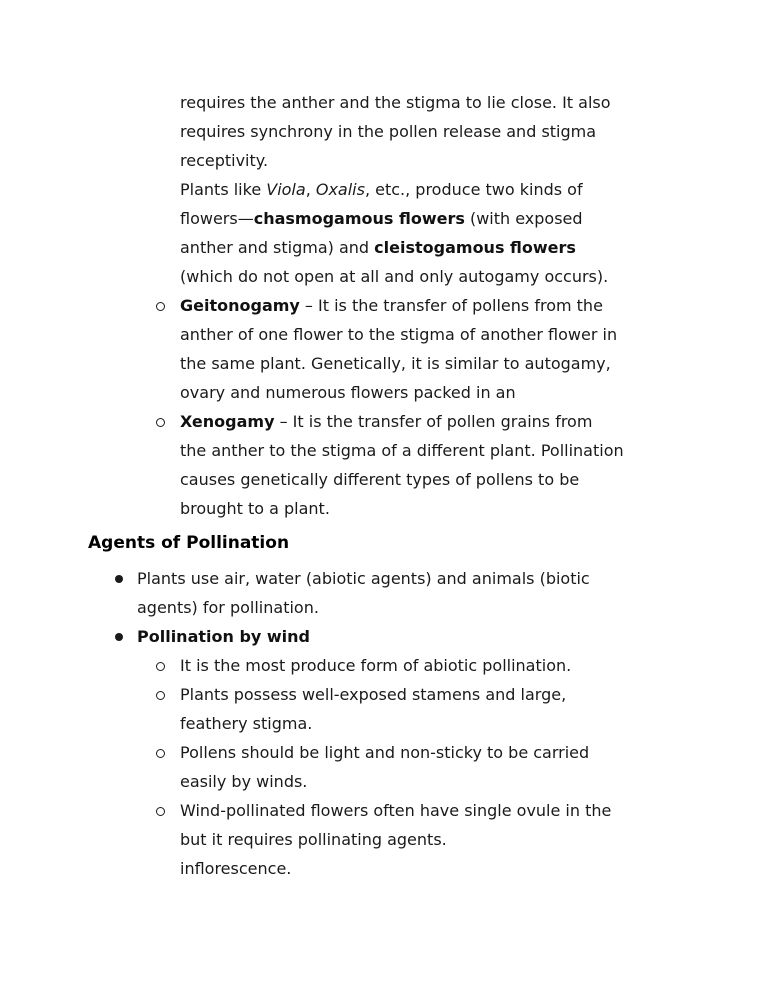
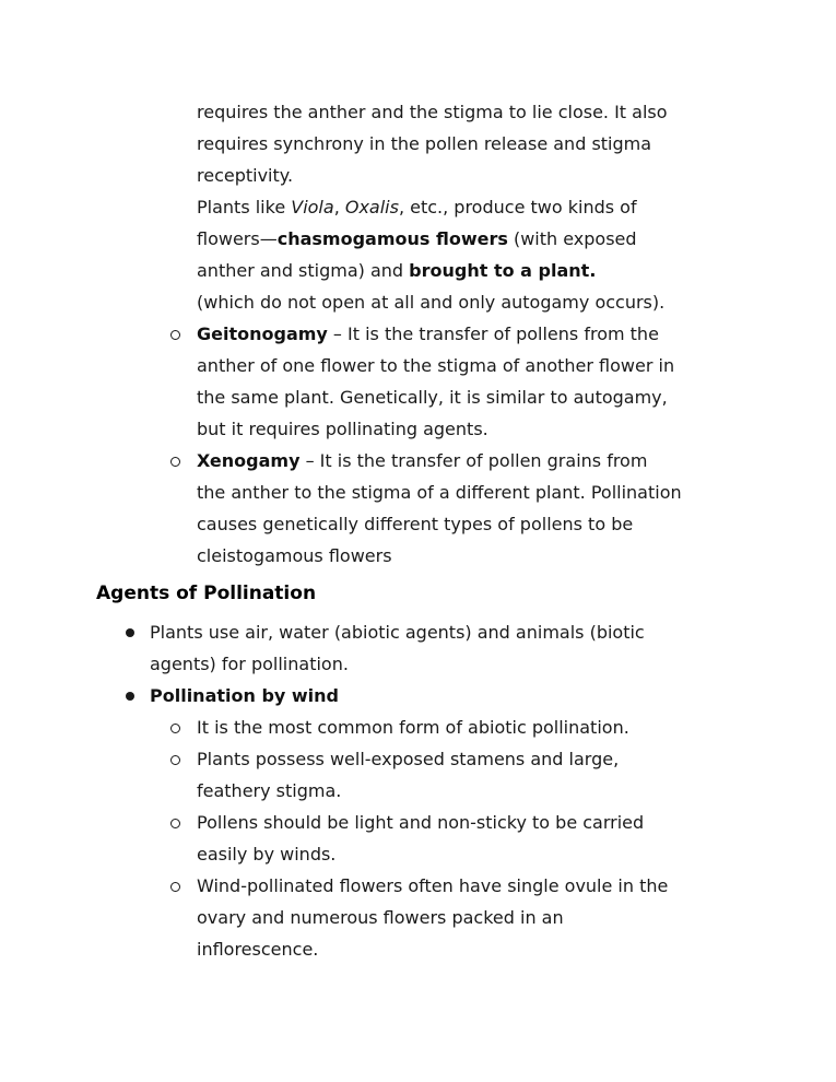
  requires the anther and the stigma to lie close. It also
  requires synchrony in the pollen release and stigma
  receptivity.
  Plants like Viola, Oxalis, etc., produce two kinds of
  flowers—chasmogamous flowers (with exposed
- anther and stigma) and cleistogamous flowers
+ anther and stigma) and brought to a plant.
  (which do not open at all and only autogamy occurs).
  Geitonogamy – It is the transfer of pollens from the
  anther of one flower to the stigma of another flower in
  the same plant. Genetically, it is similar to autogamy,
- ovary and numerous flowers packed in an
+ but it requires pollinating agents.
  Xenogamy – It is the transfer of pollen grains from
  the anther to the stigma of a different plant. Pollination
  causes genetically different types of pollens to be
- brought to a plant.
+ cleistogamous flowers
  Agents of Pollination
  Plants use air, water (abiotic agents) and animals (biotic
  agents) for pollination.
  Pollination by wind
- It is the most produce form of abiotic pollination.
+ It is the most common form of abiotic pollination.
  Plants possess well-exposed stamens and large,
  feathery stigma.
  Pollens should be light and non-sticky to be carried
  easily by winds.
  Wind-pollinated flowers often have single ovule in the
- but it requires pollinating agents.
+ ovary and numerous flowers packed in an
  inflorescence.
